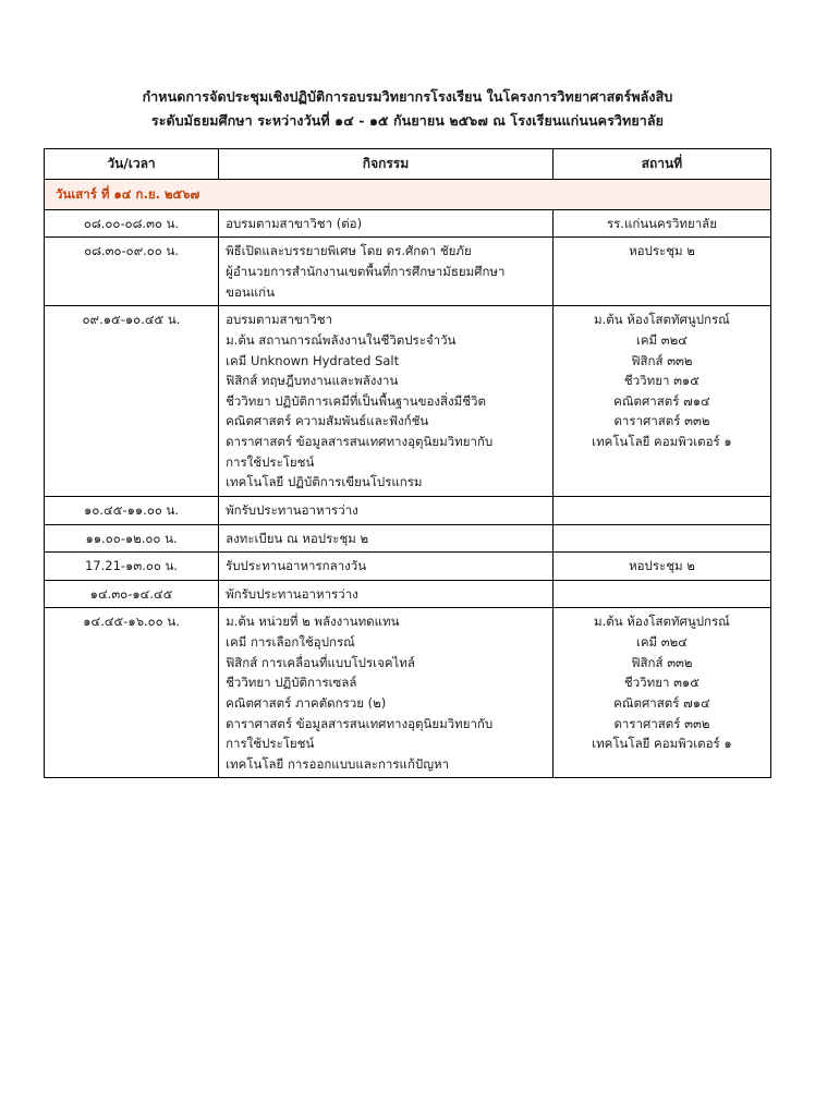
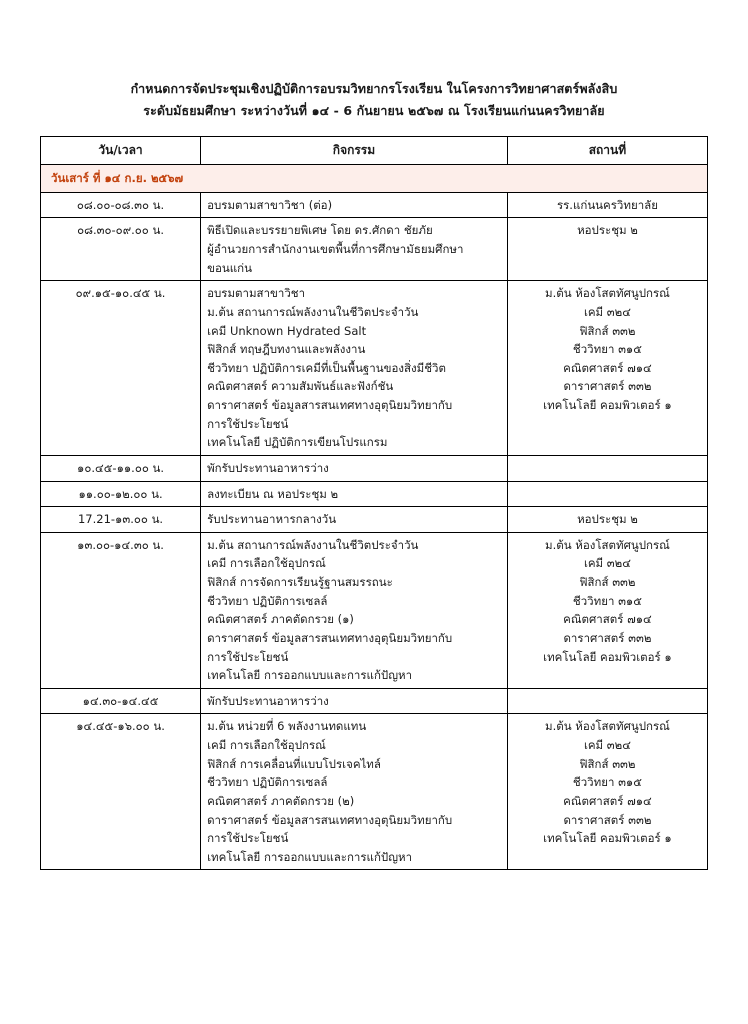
  กำหนดการจัดประชุมเชิงปฏิบัติการอบรมวิทยากรโรงเรียน ในโครงการวิทยาศาสตร์พลังสิบ
- ระดับมัธยมศึกษา ระหว่างวันที่ ๑๔ - ๑๕ กันยายน ๒๕๖๗ ณ โรงเรียนแก่นนครวิทยาลัย
+ ระดับมัธยมศึกษา ระหว่างวันที่ ๑๔ - 6 กันยายน ๒๕๖๗ ณ โรงเรียนแก่นนครวิทยาลัย
  วัน/เวลา	กิจกรรม	สถานที่
  วันเสาร์ ที่ ๑๔ ก.ย. ๒๕๖๗
  ๐๘.๐๐-๐๘.๓๐ น.	อบรมตามสาขาวิชา (ต่อ)	รร.แก่นนครวิทยาลัย
  ๐๘.๓๐-๐๙.๐๐ น.	พิธีเปิดและบรรยายพิเศษ โดย ดร.ศักดา ชัยภัยผู้อำนวยการสำนักงานเขตพื้นที่การศึกษามัธยมศึกษาขอนแก่น	หอประชุม ๒
  ๐๙.๑๕-๑๐.๔๕ น.	อบรมตามสาขาวิชาม.ต้น สถานการณ์พลังงานในชีวิตประจำวันเคมี Unknown Hydrated Saltฟิสิกส์ ทฤษฎีบทงานและพลังงานชีววิทยา ปฏิบัติการเคมีที่เป็นพื้นฐานของสิ่งมีชีวิตคณิตศาสตร์ ความสัมพันธ์และฟังก์ชันดาราศาสตร์ ข้อมูลสารสนเทศทางอุตุนิยมวิทยากับการใช้ประโยชน์เทคโนโลยี ปฏิบัติการเขียนโปรแกรม	ม.ต้น ห้องโสตทัศนูปกรณ์เคมี ๓๒๔ฟิสิกส์ ๓๓๒ชีววิทยา ๓๑๕คณิตศาสตร์ ๗๑๔ดาราศาสตร์ ๓๓๒เทคโนโลยี คอมพิวเตอร์ ๑
  ๑๐.๔๕-๑๑.๐๐ น.	พักรับประทานอาหารว่าง
  ๑๑.๐๐-๑๒.๐๐ น.	ลงทะเบียน ณ หอประชุม ๒
  17.21-๑๓.๐๐ น.	รับประทานอาหารกลางวัน	หอประชุม ๒
+ ๑๓.๐๐-๑๔.๓๐ น.	ม.ต้น สถานการณ์พลังงานในชีวิตประจำวันเคมี การเลือกใช้อุปกรณ์ฟิสิกส์ การจัดการเรียนรู้ฐานสมรรถนะชีววิทยา ปฏิบัติการเซลล์คณิตศาสตร์ ภาคตัดกรวย (๑)ดาราศาสตร์ ข้อมูลสารสนเทศทางอุตุนิยมวิทยากับการใช้ประโยชน์เทคโนโลยี การออกแบบและการแก้ปัญหา	ม.ต้น ห้องโสตทัศนูปกรณ์เคมี ๓๒๔ฟิสิกส์ ๓๓๒ชีววิทยา ๓๑๕คณิตศาสตร์ ๗๑๔ดาราศาสตร์ ๓๓๒เทคโนโลยี คอมพิวเตอร์ ๑
  ๑๔.๓๐-๑๔.๔๕	พักรับประทานอาหารว่าง
- ๑๔.๔๕-๑๖.๐๐ น.	ม.ต้น หน่วยที่ ๒ พลังงานทดแทนเคมี การเลือกใช้อุปกรณ์ฟิสิกส์ การเคลื่อนที่แบบโปรเจคไทล์ชีววิทยา ปฏิบัติการเซลล์คณิตศาสตร์ ภาคตัดกรวย (๒)ดาราศาสตร์ ข้อมูลสารสนเทศทางอุตุนิยมวิทยากับการใช้ประโยชน์เทคโนโลยี การออกแบบและการแก้ปัญหา	ม.ต้น ห้องโสตทัศนูปกรณ์เคมี ๓๒๔ฟิสิกส์ ๓๓๒ชีววิทยา ๓๑๕คณิตศาสตร์ ๗๑๔ดาราศาสตร์ ๓๓๒เทคโนโลยี คอมพิวเตอร์ ๑
+ ๑๔.๔๕-๑๖.๐๐ น.	ม.ต้น หน่วยที่ 6 พลังงานทดแทนเคมี การเลือกใช้อุปกรณ์ฟิสิกส์ การเคลื่อนที่แบบโปรเจคไทล์ชีววิทยา ปฏิบัติการเซลล์คณิตศาสตร์ ภาคตัดกรวย (๒)ดาราศาสตร์ ข้อมูลสารสนเทศทางอุตุนิยมวิทยากับการใช้ประโยชน์เทคโนโลยี การออกแบบและการแก้ปัญหา	ม.ต้น ห้องโสตทัศนูปกรณ์เคมี ๓๒๔ฟิสิกส์ ๓๓๒ชีววิทยา ๓๑๕คณิตศาสตร์ ๗๑๔ดาราศาสตร์ ๓๓๒เทคโนโลยี คอมพิวเตอร์ ๑
